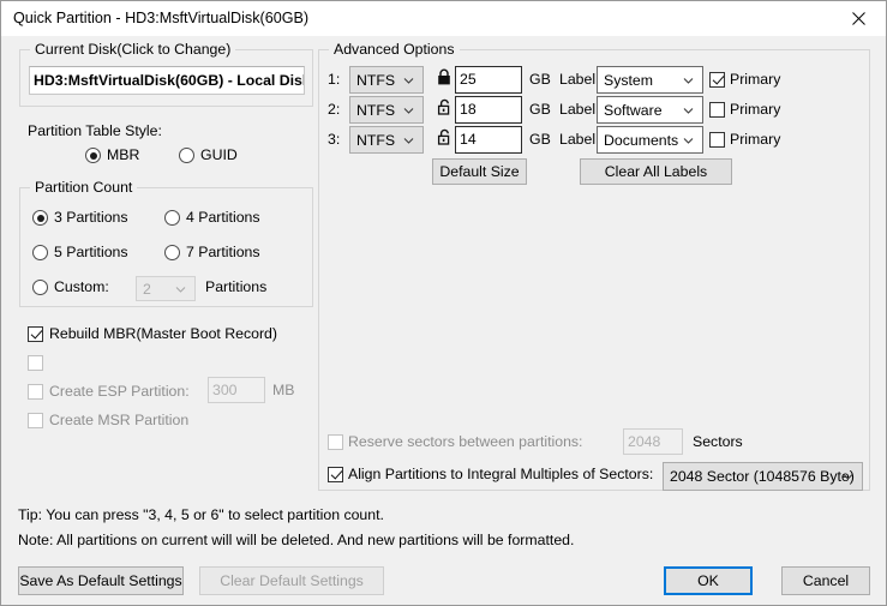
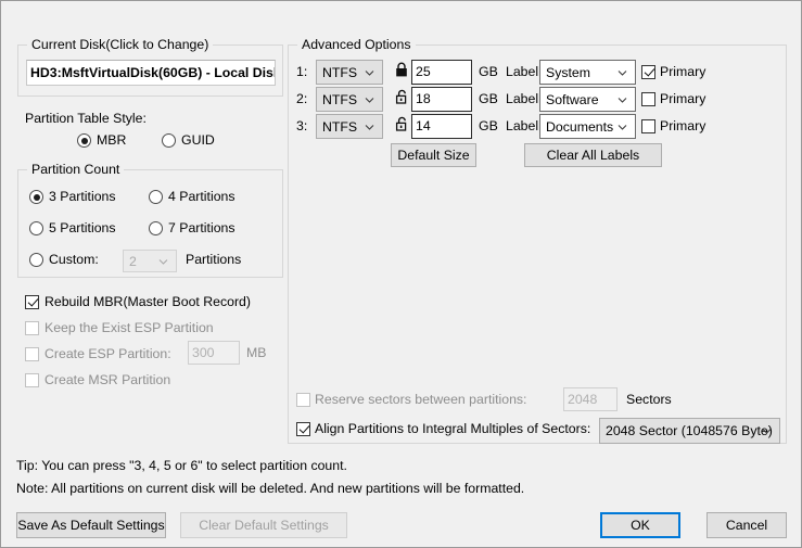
- Quick Partition - HD3:MsftVirtualDisk(60GB)
  Current Disk(Click to Change)
  HD3:MsftVirtualDisk(60GB) - Local Dis
  Partition Table Style:
  MBR
  GUID
  Partition Count
  3 Partitions
  4 Partitions
  5 Partitions
  7 Partitions
  Custom:
  2
  Partitions
  Rebuild MBR(Master Boot Record)
+ Keep the Exist ESP Partition
  Create ESP Partition:
  300
  MB
  Create MSR Partition
  Advanced Options
  1:
  NTFS
  25
  GB
  Label
  System
  Primary
  2:
  NTFS
  18
  GB
  Label
  Software
  Primary
  3:
  NTFS
  14
  GB
  Label
  Documents
  Primary
  Default Size
  Clear All Labels
  Reserve sectors between partitions:
  2048
  Sectors
  Align Partitions to Integral Multiples of Sectors:
  2048 Sector (1048576 Byt)
  Tip: You can press "3, 4, 5 or 6" to select partition count.
- Note: All partitions on current will will be deleted. And new partitions will be formatted.
+ Note: All partitions on current disk will be deleted. And new partitions will be formatted.
  Save As Default Settings
  Clear Default Settings
  OK
  Cancel
